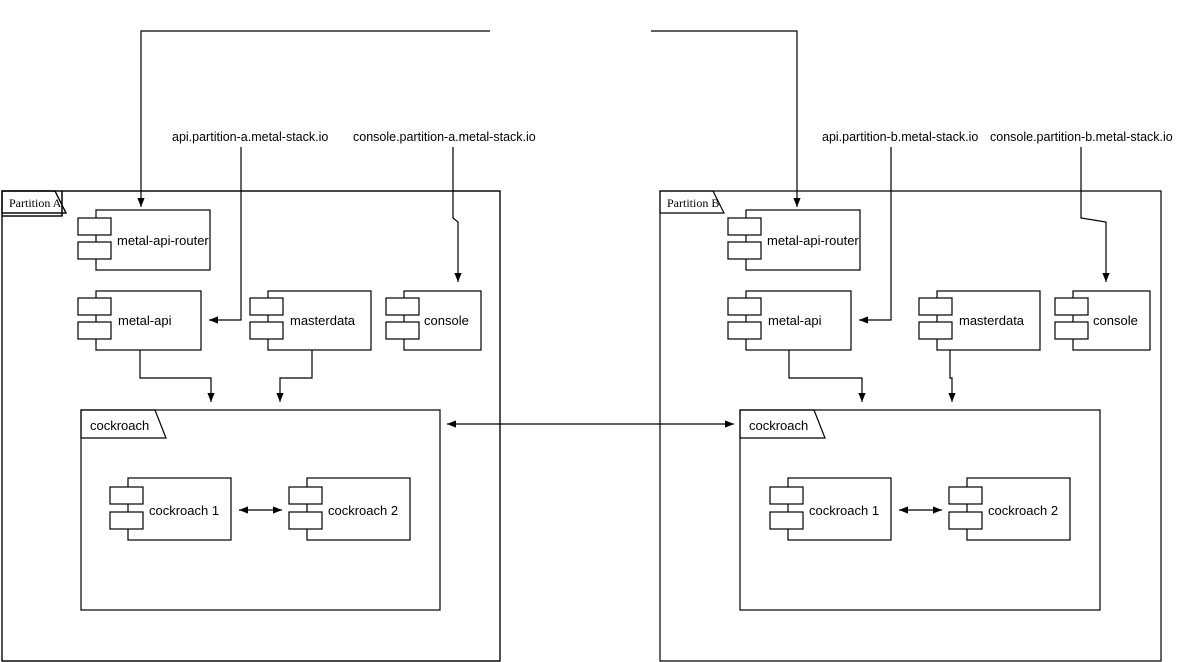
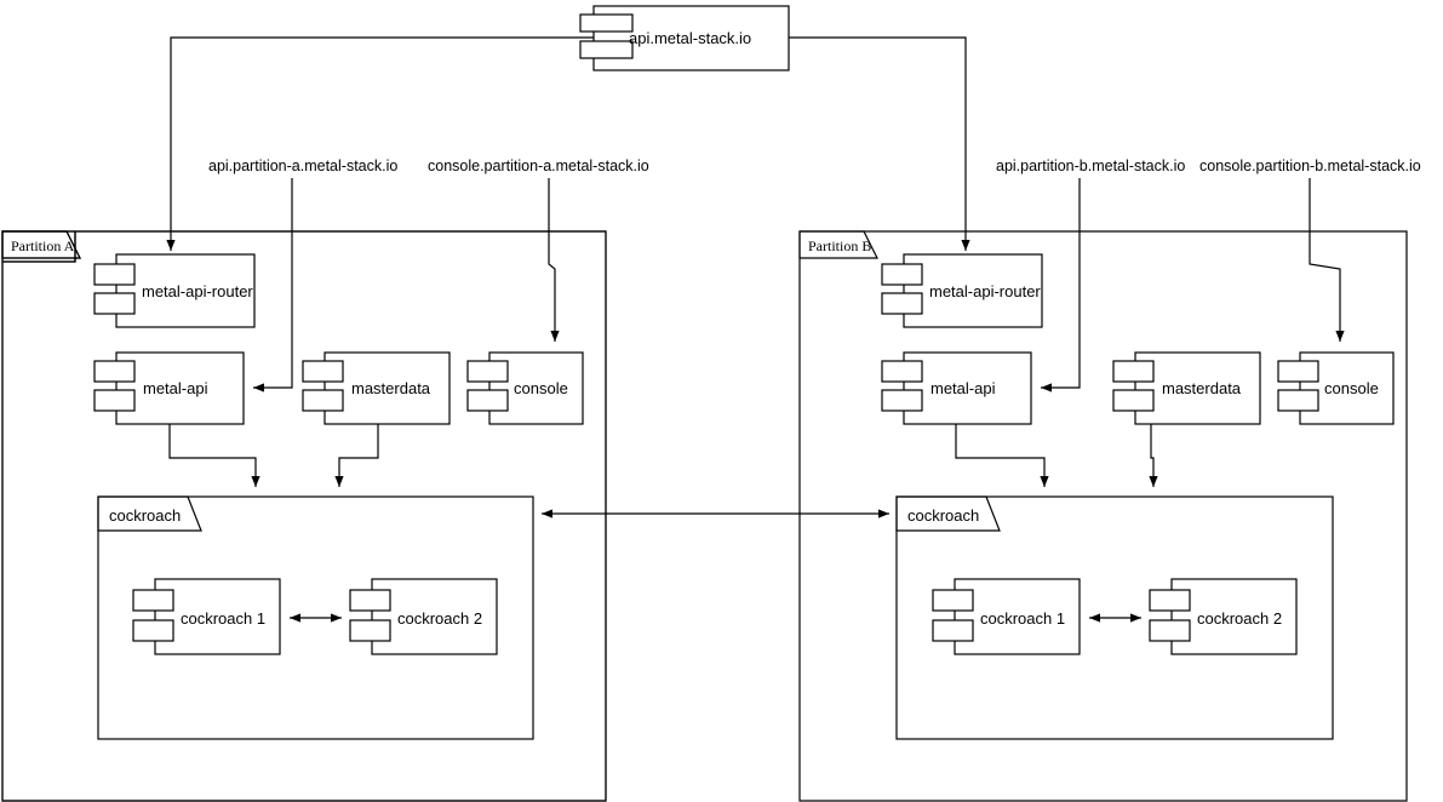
  Partition A
  Partition B
  cockroach
  cockroach
+ api.metal-stack.io
  metal-api-router
  metal-api
  masterdata
  console
  cockroach 1
  cockroach 2
  metal-api-router
  metal-api
  masterdata
  console
  cockroach 1
  cockroach 2
  api.partition-a.metal-stack.io
  console.partition-a.metal-stack.io
  api.partition-b.metal-stack.io
  console.partition-b.metal-stack.io
